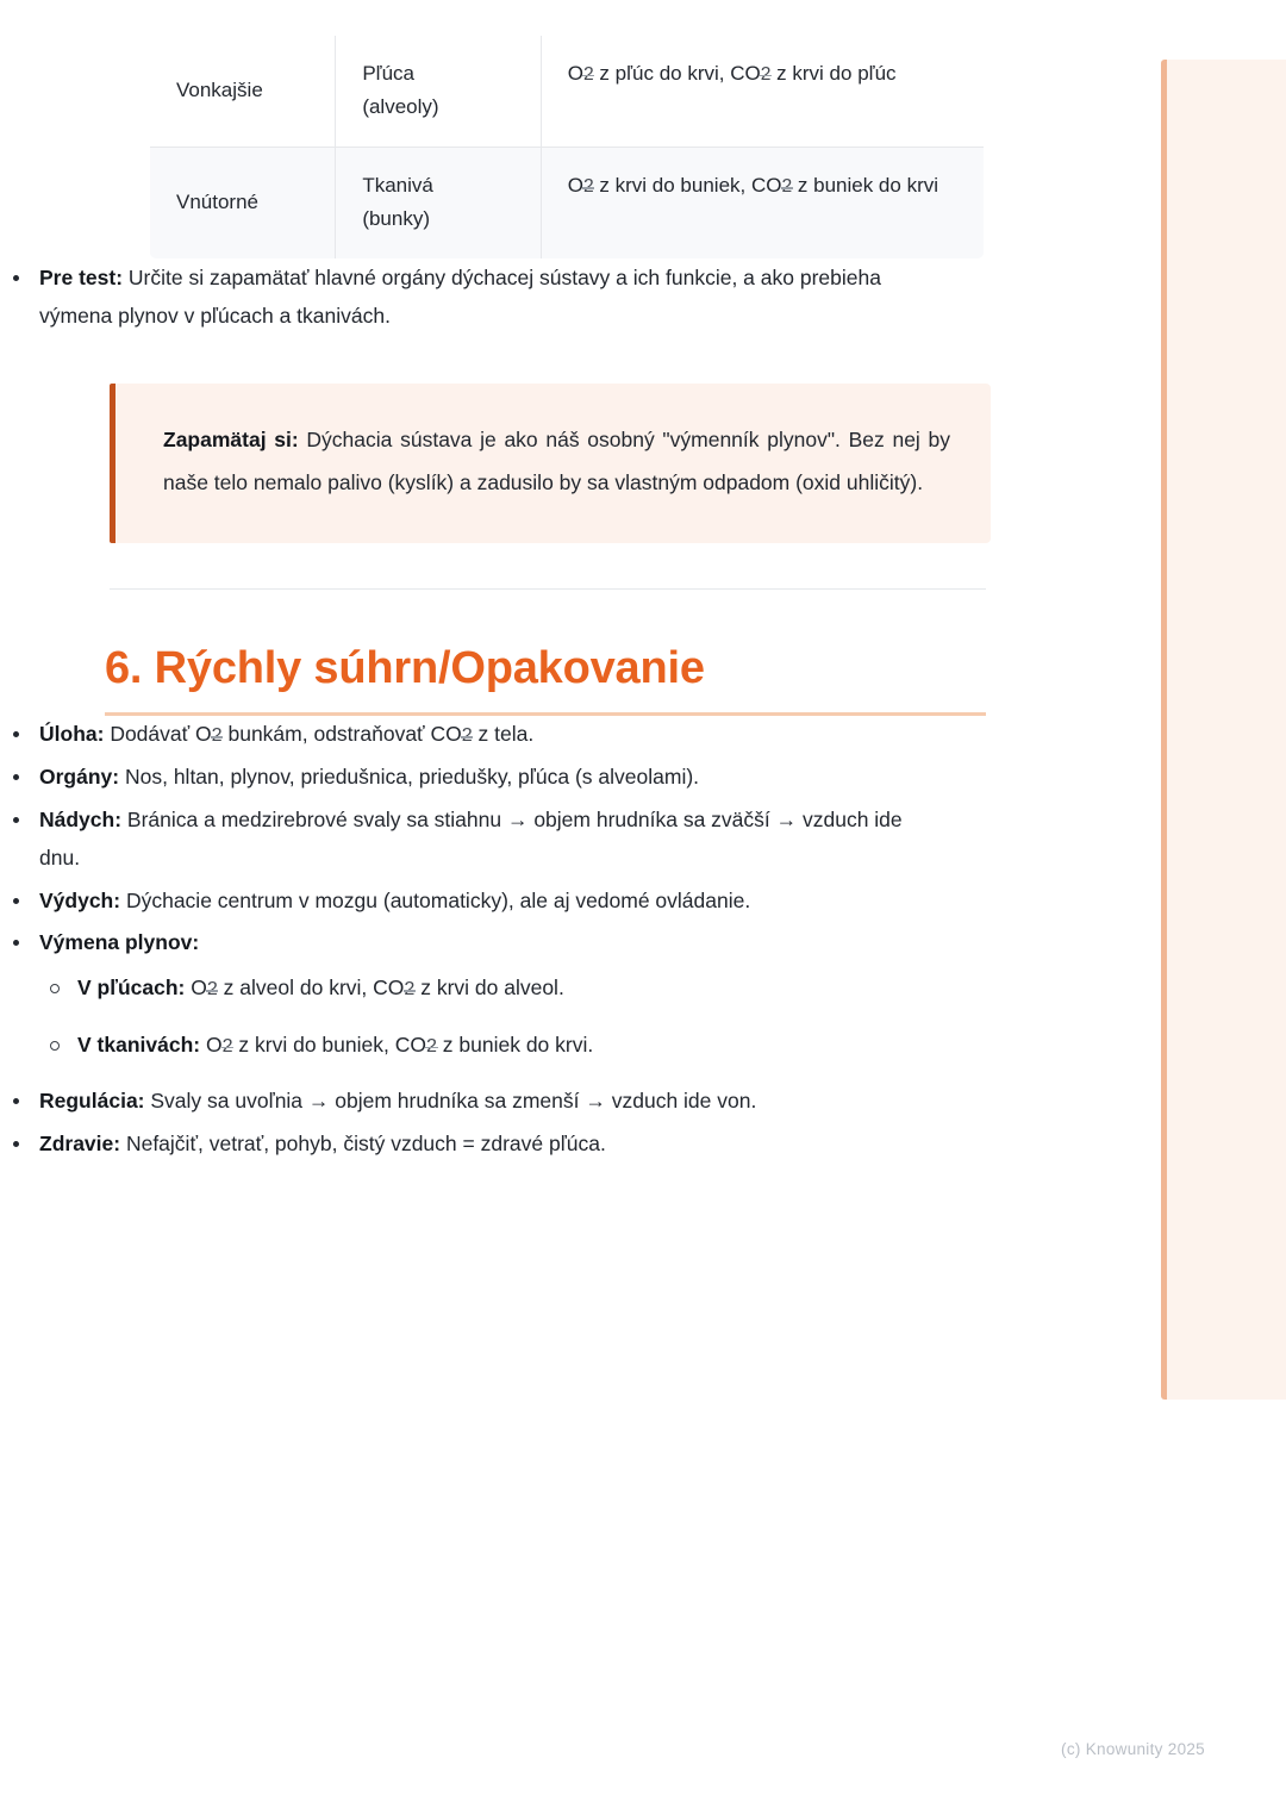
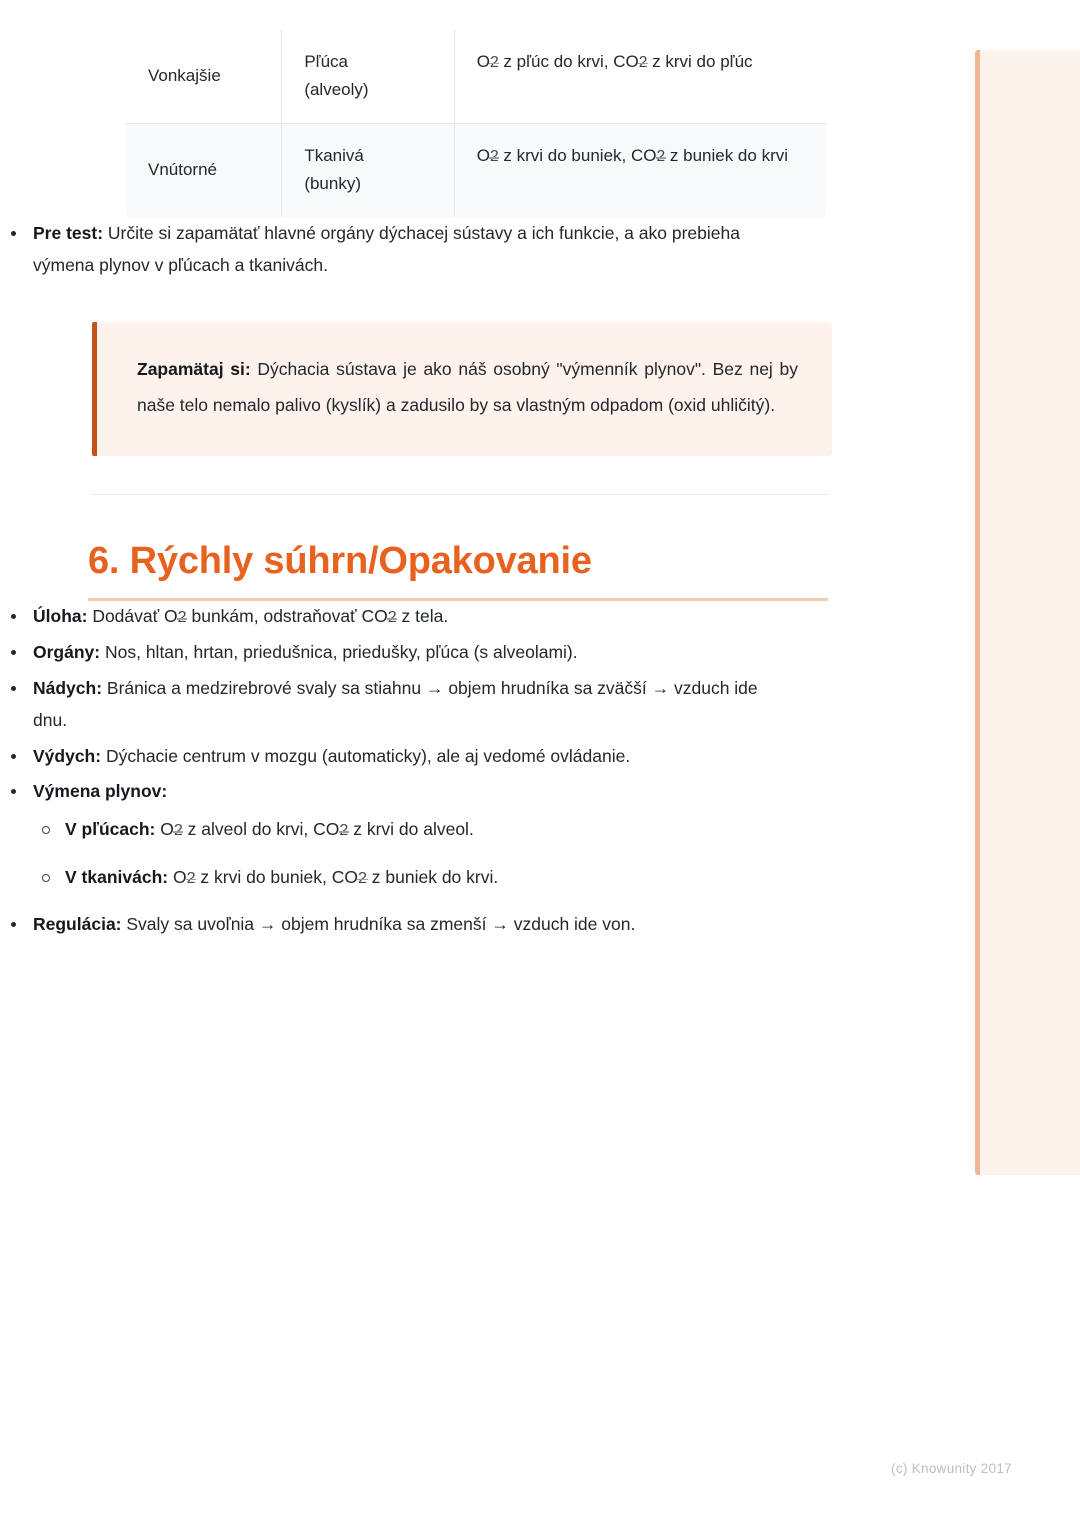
  Vonkajšie	Pľúca (alveoly)	O2 z pľúc do krvi, CO2 z krvi do pľúc
  Vnútorné	Tkanivá (bunky)	O2 z krvi do buniek, CO2 z buniek do krvi
  Pre test: Určite si zapamätať hlavné orgány dýchacej sústavy a ich funkcie, a ako prebieha výmena plynov v pľúcach a tkanivách.
  Zapamätaj si: Dýchacia sústava je ako náš osobný "výmenník plynov". Bez nej by naše telo nemalo palivo (kyslík) a zadusilo by sa vlastným odpadom (oxid uhličitý).
  6. Rýchly súhrn/Opakovanie
  Úloha: Dodávať O2 bunkám, odstraňovať CO2 z tela.
- Orgány: Nos, hltan, plynov, priedušnica, priedušky, pľúca (s alveolami).
+ Orgány: Nos, hltan, hrtan, priedušnica, priedušky, pľúca (s alveolami).
  Nádych: Bránica a medzirebrové svaly sa stiahnu → objem hrudníka sa zväčší → vzduch ide dnu.
  Výdych: Dýchacie centrum v mozgu (automaticky), ale aj vedomé ovládanie.
  Výmena plynov:
  V pľúcach: O2 z alveol do krvi, CO2 z krvi do alveol.
  V tkanivách: O2 z krvi do buniek, CO2 z buniek do krvi.
  Regulácia: Svaly sa uvoľnia → objem hrudníka sa zmenší → vzduch ide von.
- Zdravie: Nefajčiť, vetrať, pohyb, čistý vzduch = zdravé pľúca.
- (c) Knowunity 2025
+ (c) Knowunity 2017
